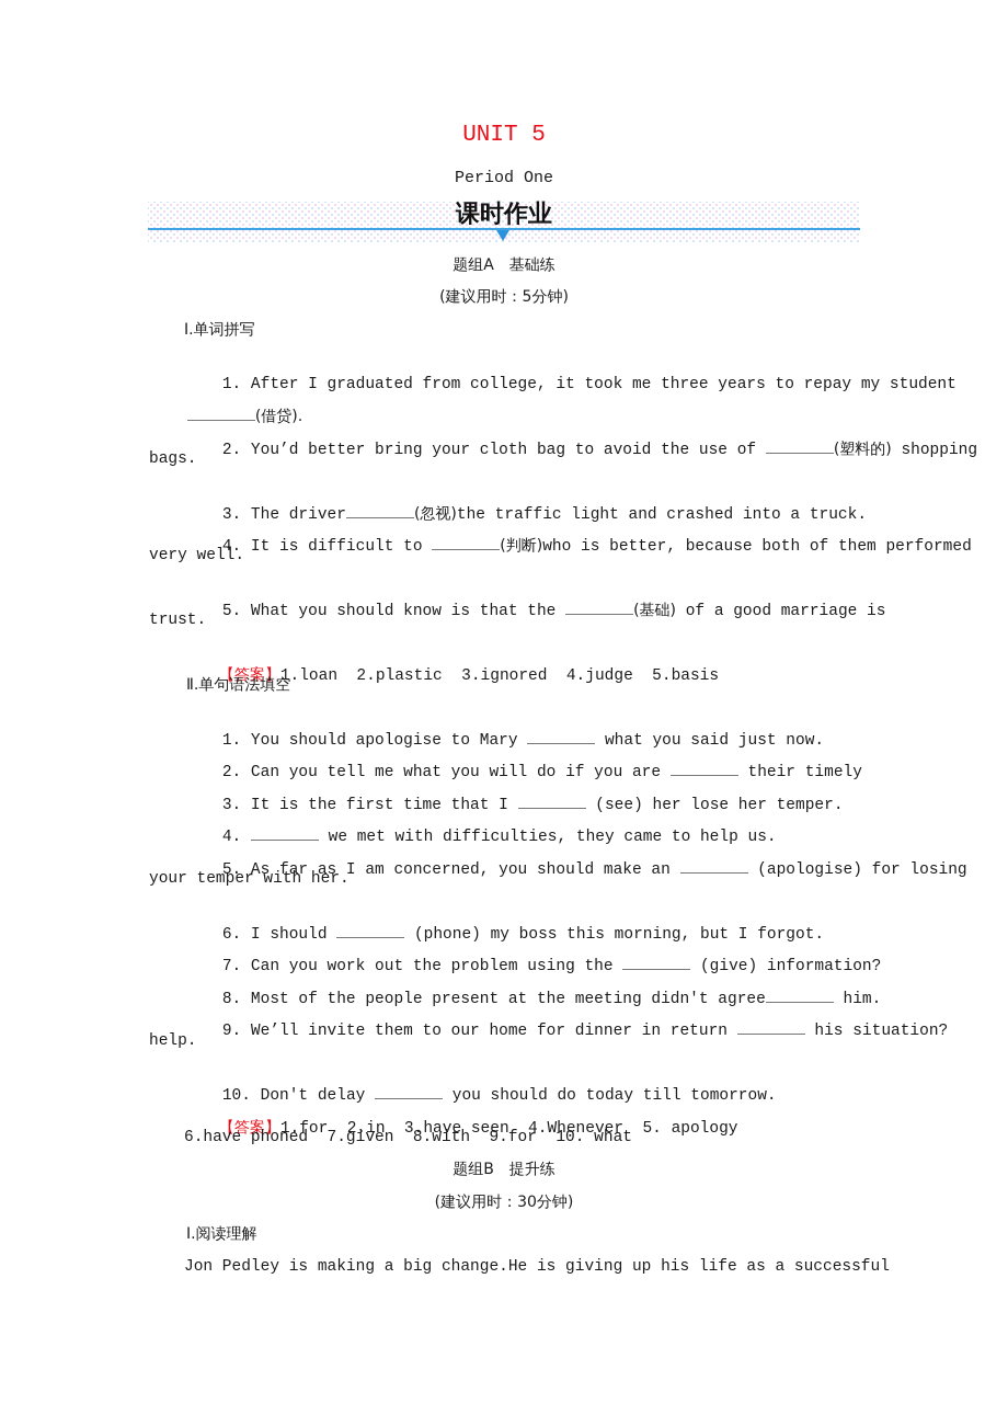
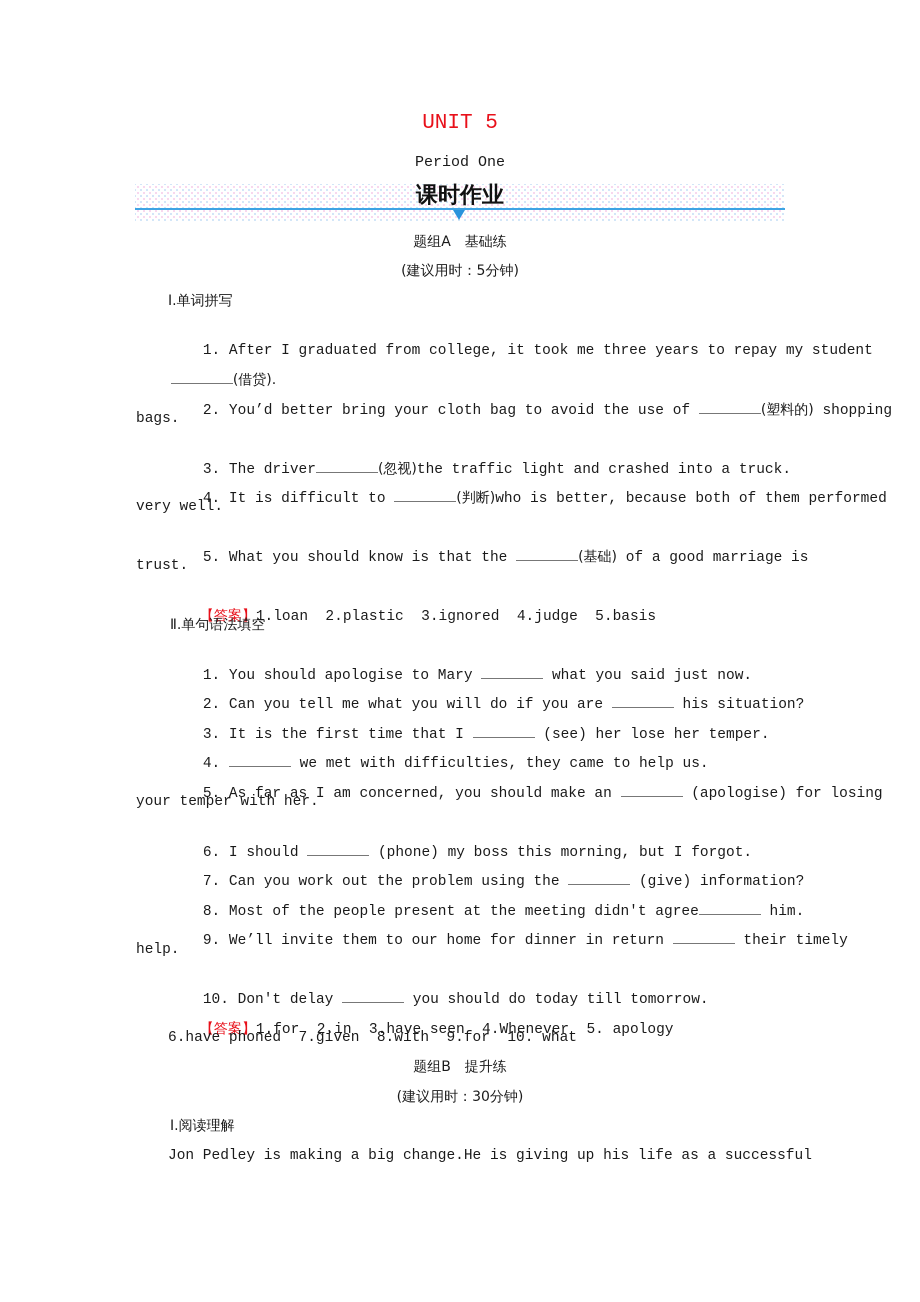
  UNIT 5
  Period One
  课时作业
  题组A 基础练
  (建议用时：5分钟)
  Ⅰ.单词拼写
  1. After I graduated from college, it took me three years to repay my student
  (借贷).
  2. You’d better bring your cloth bag to avoid the use of (塑料的) shopping
  bags.
  3. The driver (忽视)the traffic light and crashed into a truck.
  4. It is difficult to (判断)who is better, because both of them performed
  very well.
  5. What you should know is that the (基础) of a good marriage is
  trust.
  【答案】1.loan 2.plastic 3.ignored 4.judge 5.basis
  Ⅱ.单句语法填空
  1. You should apologise to Mary what you said just now.
- 2. Can you tell me what you will do if you are their timely
+ 2. Can you tell me what you will do if you are his situation?
  3. It is the first time that I (see) her lose her temper.
  4. we met with difficulties, they came to help us.
  5. As far as I am concerned, you should make an (apologise) for losing
  your temper with her.
  6. I should (phone) my boss this morning, but I forgot.
  7. Can you work out the problem using the (give) information?
  8. Most of the people present at the meeting didn't agree him.
- 9. We’ll invite them to our home for dinner in return his situation?
+ 9. We’ll invite them to our home for dinner in return their timely
  help.
  10. Don't delay you should do today till tomorrow.
  【答案】1.for 2.in 3.have seen 4.Whenever 5. apology
  6.have phoned 7.given 8.with 9.for 10. what
  题组B 提升练
  (建议用时：30分钟)
  Ⅰ.阅读理解
  Jon Pedley is making a big change.He is giving up his life as a successful
